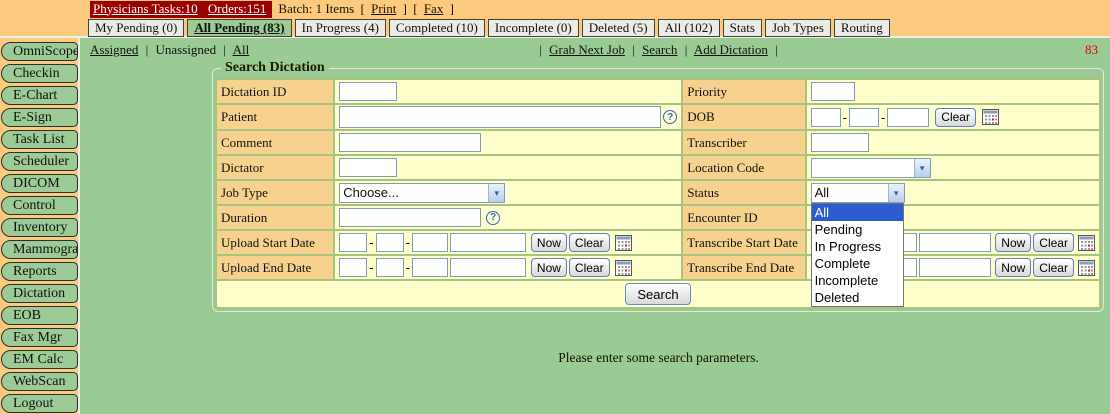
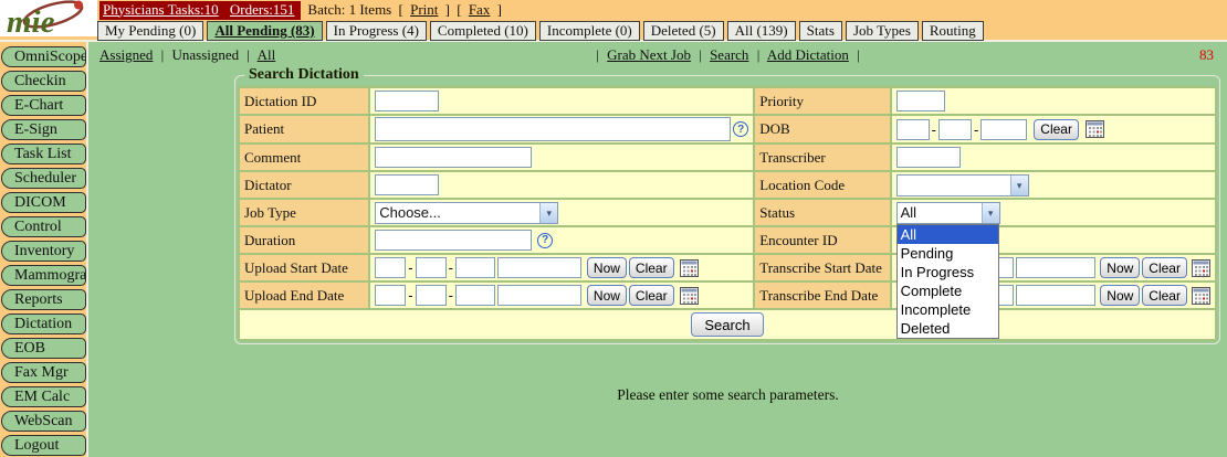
+ mie
  Physicians Tasks:10 Orders:151
  Batch: 1 Items [ Print ] [ Fax ]
  My Pending (0)
  All Pending (83)
  In Progress (4)
  Completed (10)
  Incomplete (0)
  Deleted (5)
- All (102)
+ All (139)
  Stats
  Job Types
  Routing
  OmniScope
  Checkin
  E-Chart
  E-Sign
  Task List
  Scheduler
  DICOM
  Control
  Inventory
  Mammogra
  Reports
  Dictation
  EOB
  Fax Mgr
  EM Calc
  WebScan
  Logout
  Assigned | Unassigned | All
  | Grab Next Job | Search | Add Dictation |
  83
  Search Dictation
  Dictation ID		Priority
  Patient	?	DOB	- - Clear
  Comment		Transcriber
  Dictator		Location Code	▾
  Job Type	Choose... ▾	Status	All ▾ All Pending In Progress Complete Incomplete Deleted
  Duration	?	Encounter ID
  Upload Start Date	- - Now Clear	Transcribe Start Date	Now Clear
  Upload End Date	- - Now Clear	Transcribe End Date	Now Clear
  Search
  Please enter some search parameters.
